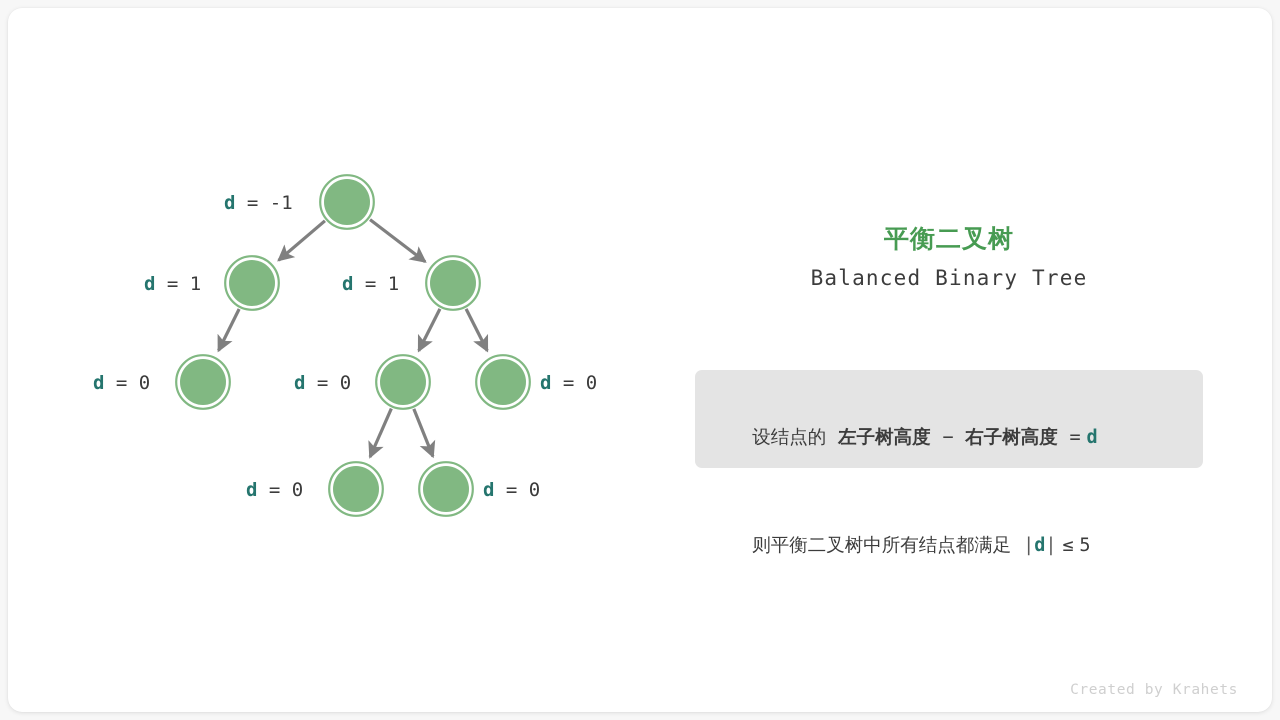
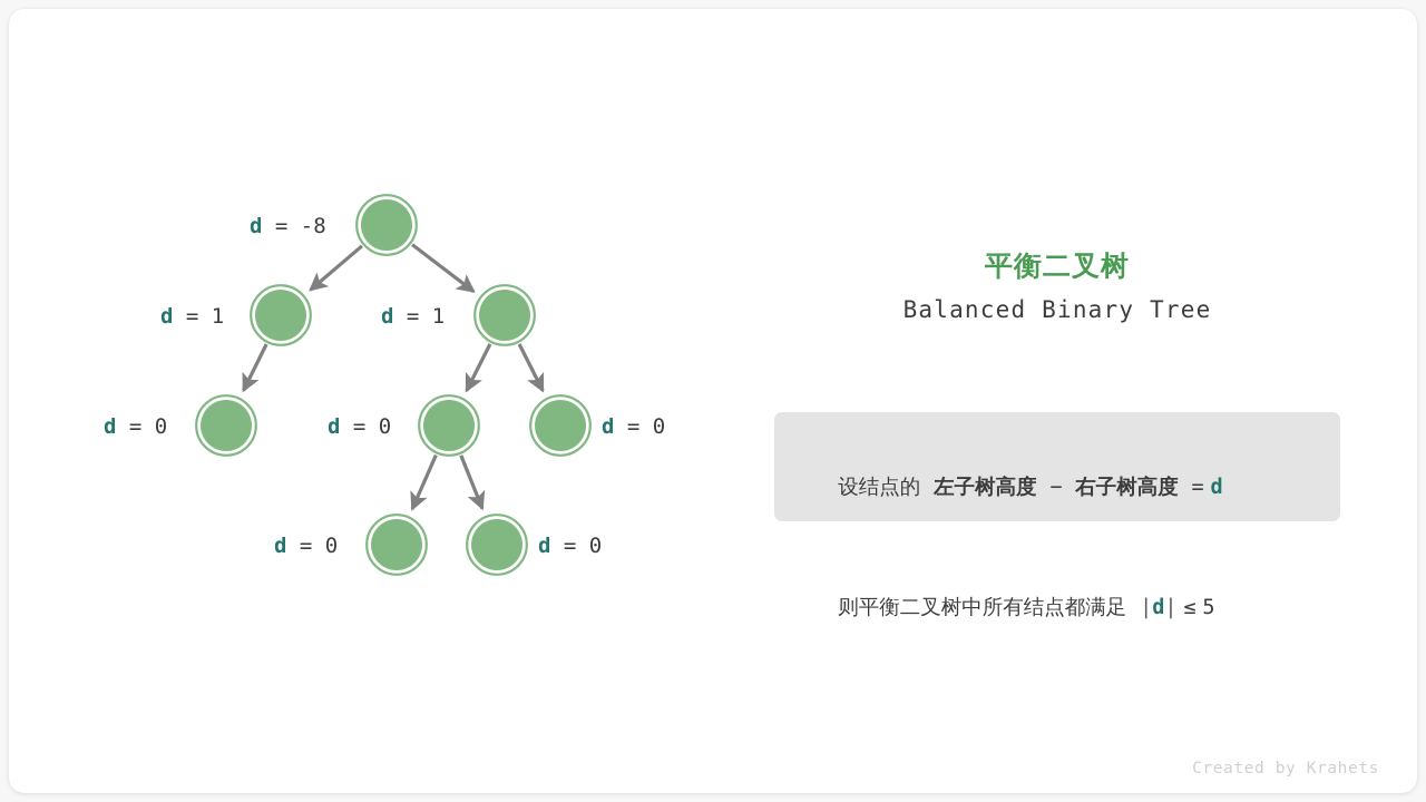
- d = -1
+ d = -8
  d = 1
  d = 1
  d = 0
  d = 0
  d = 0
  d = 0
  d = 0
  平衡二叉树
  Balanced Binary Tree
  设结点的 左子树高度 − 右子树高度 = d
  则平衡二叉树中所有结点都满足 |d| ≤ 5
  Created by Krahets
